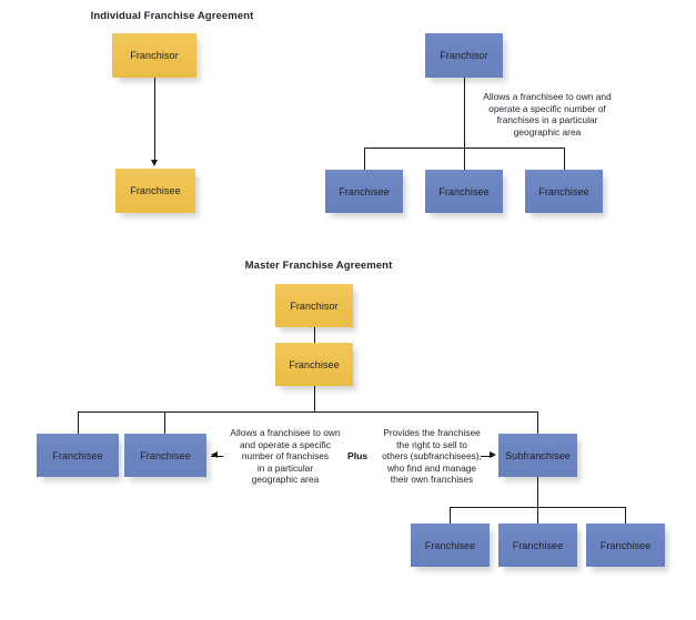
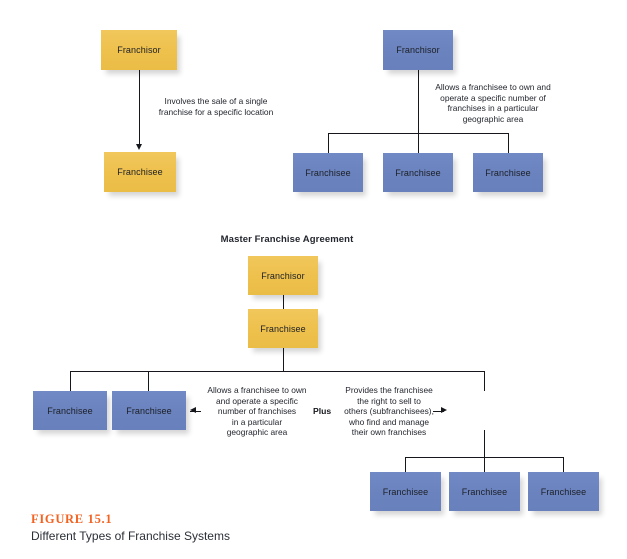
- Individual Franchise Agreement
  Franchisor
+ Involves the sale of a single
+ franchise for a specific location
  Franchisee
  Franchisor
  Allows a franchisee to own and
  operate a specific number of
  franchises in a particular
  geographic area
  Franchisee
  Franchisee
  Franchisee
  Master Franchise Agreement
  Franchisor
  Franchisee
  Franchisee
  Franchisee
  Allows a franchisee to own
  and operate a specific
  number of franchises
  in a particular
  geographic area
  Plus
  Provides the franchisee
  the right to sell to
  others (subfranchisees),
  who find and manage
  their own franchises
- Subfranchisee
  Franchisee
  Franchisee
  Franchisee
+ FIGURE 15.1
+ Different Types of Franchise Systems
